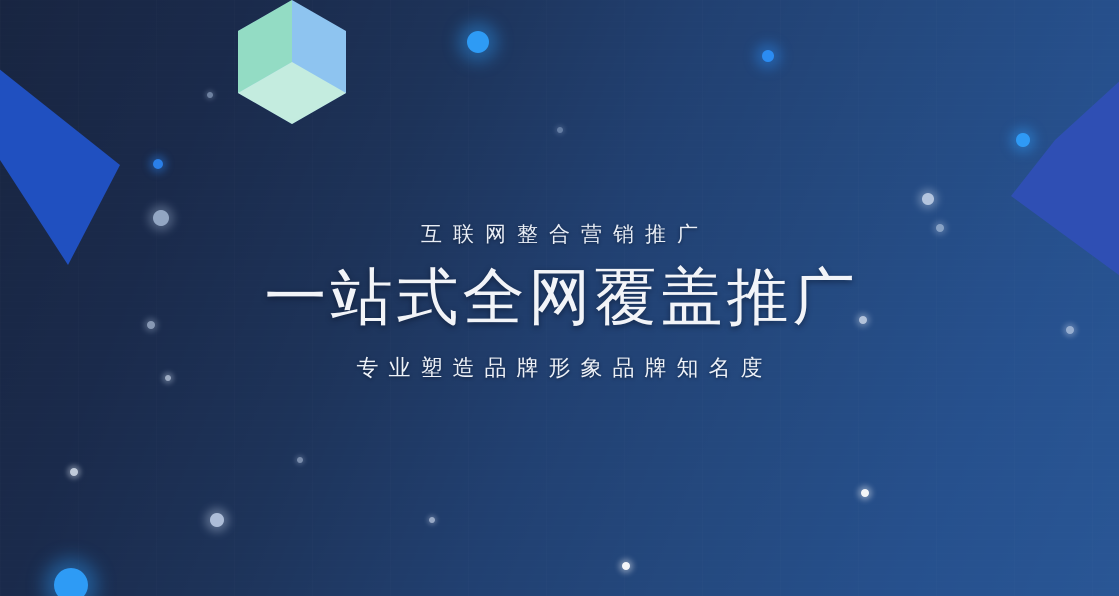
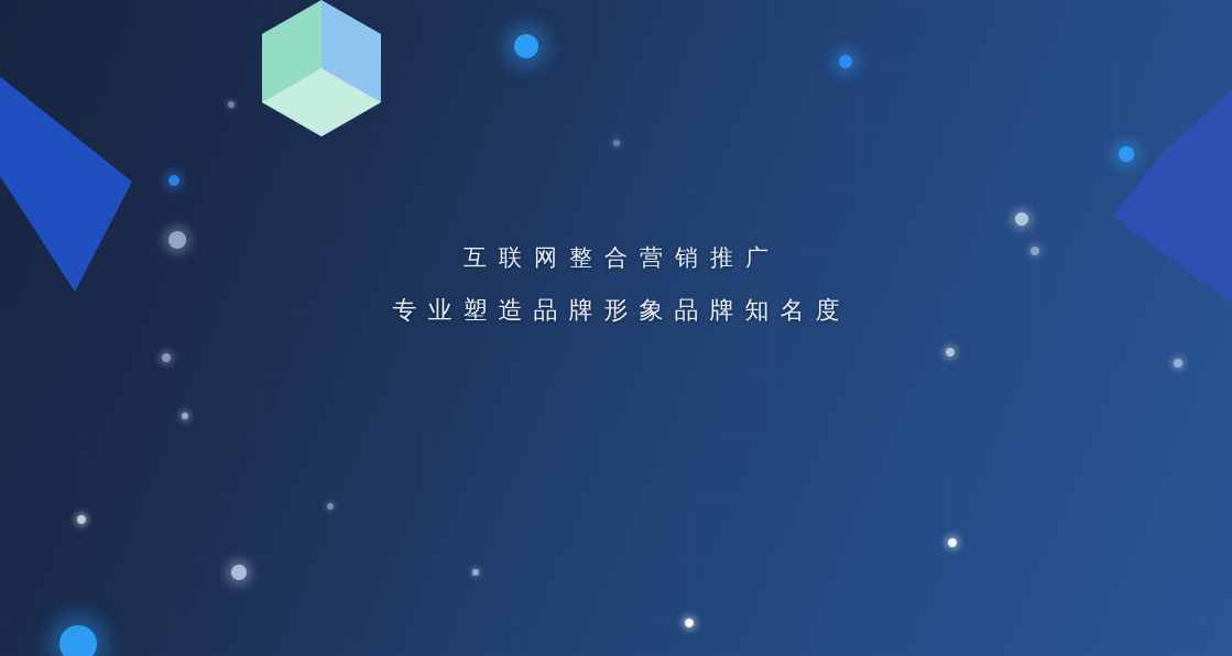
  互联网整合营销推广
- 一站式全网覆盖推广
  专业塑造品牌形象品牌知名度
